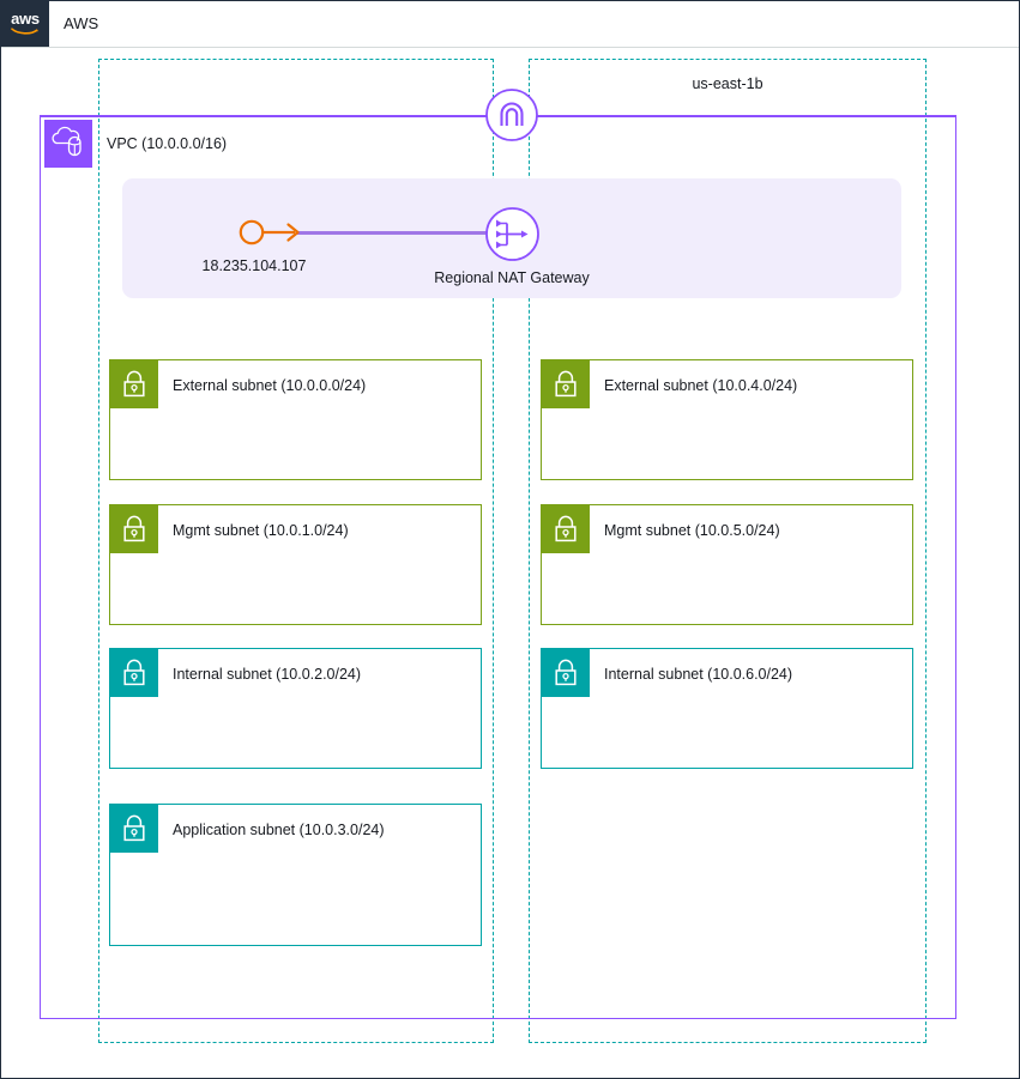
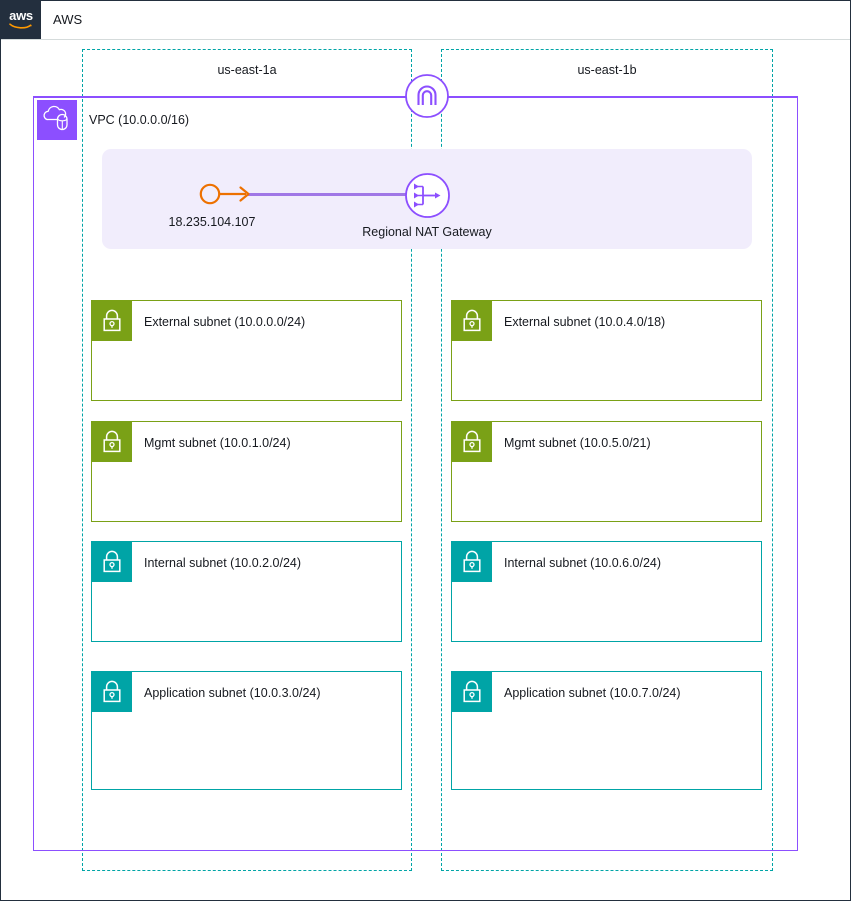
  aws
  AWS
+ us-east-1a
  us-east-1b
  VPC (10.0.0.0/16)
  18.235.104.107
  Regional NAT Gateway
  External subnet (10.0.0.0/24)
  Mgmt subnet (10.0.1.0/24)
  Internal subnet (10.0.2.0/24)
  Application subnet (10.0.3.0/24)
- External subnet (10.0.4.0/24)
+ External subnet (10.0.4.0/18)
- Mgmt subnet (10.0.5.0/24)
+ Mgmt subnet (10.0.5.0/21)
  Internal subnet (10.0.6.0/24)
+ Application subnet (10.0.7.0/24)
